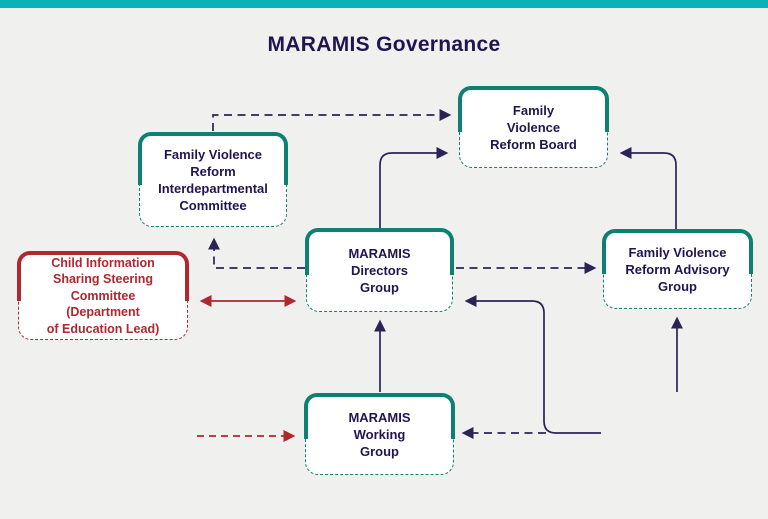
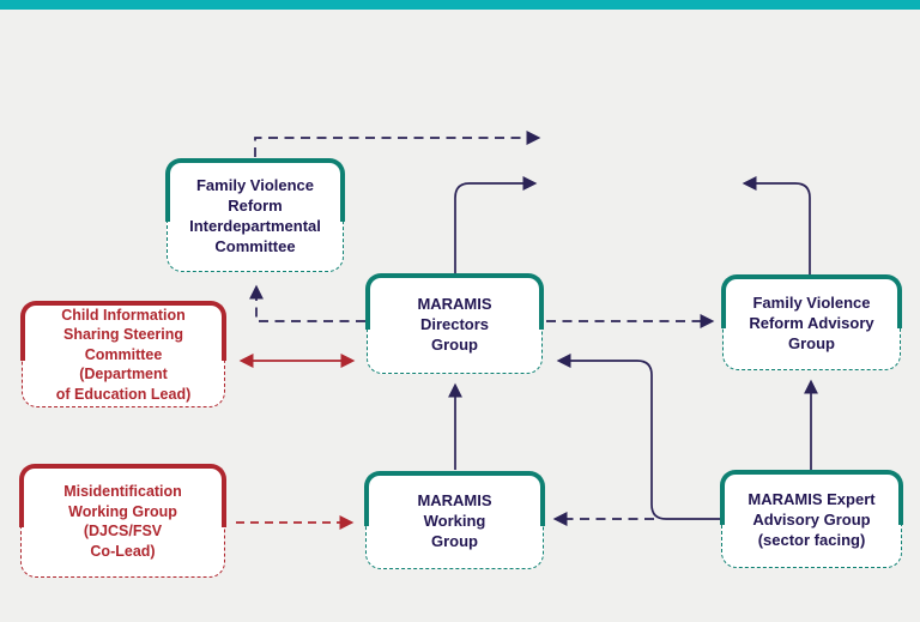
- MARAMIS Governance
- Family
- Violence
- Reform Board
  Family Violence
  Reform
  Interdepartmental
  Committee
  Child Information
  Sharing Steering
  Committee
  (Department
  of Education Lead)
  MARAMIS
  Directors
  Group
  Family Violence
  Reform Advisory
  Group
+ Misidentification
+ Working Group
+ (DJCS/FSV
+ Co-Lead)
  MARAMIS
  Working
  Group
+ MARAMIS Expert
+ Advisory Group
+ (sector facing)
